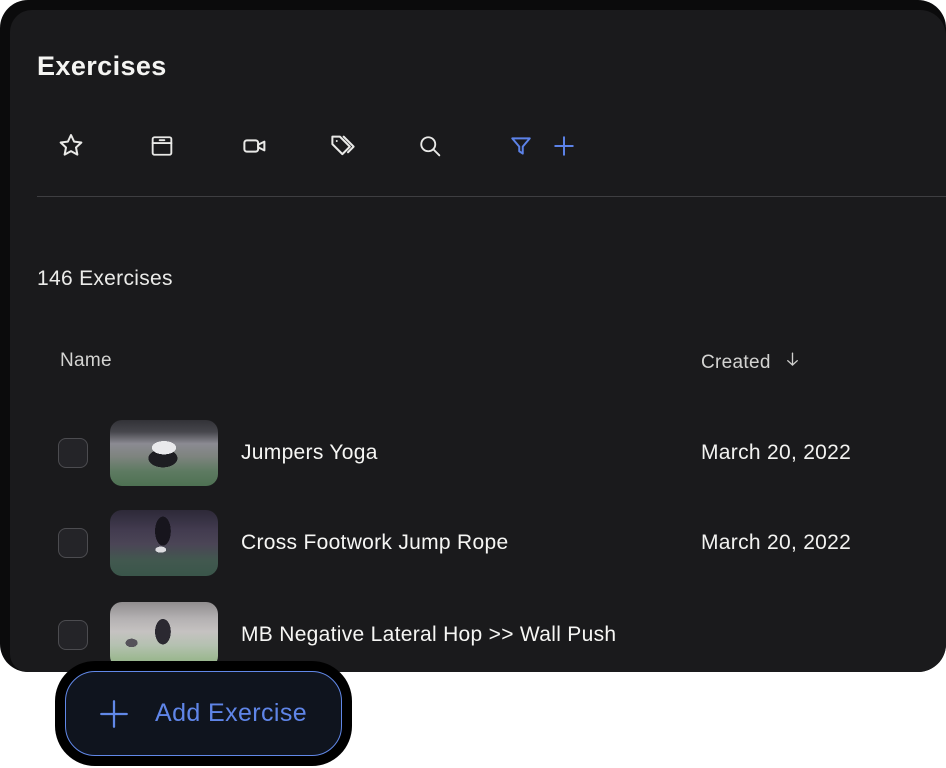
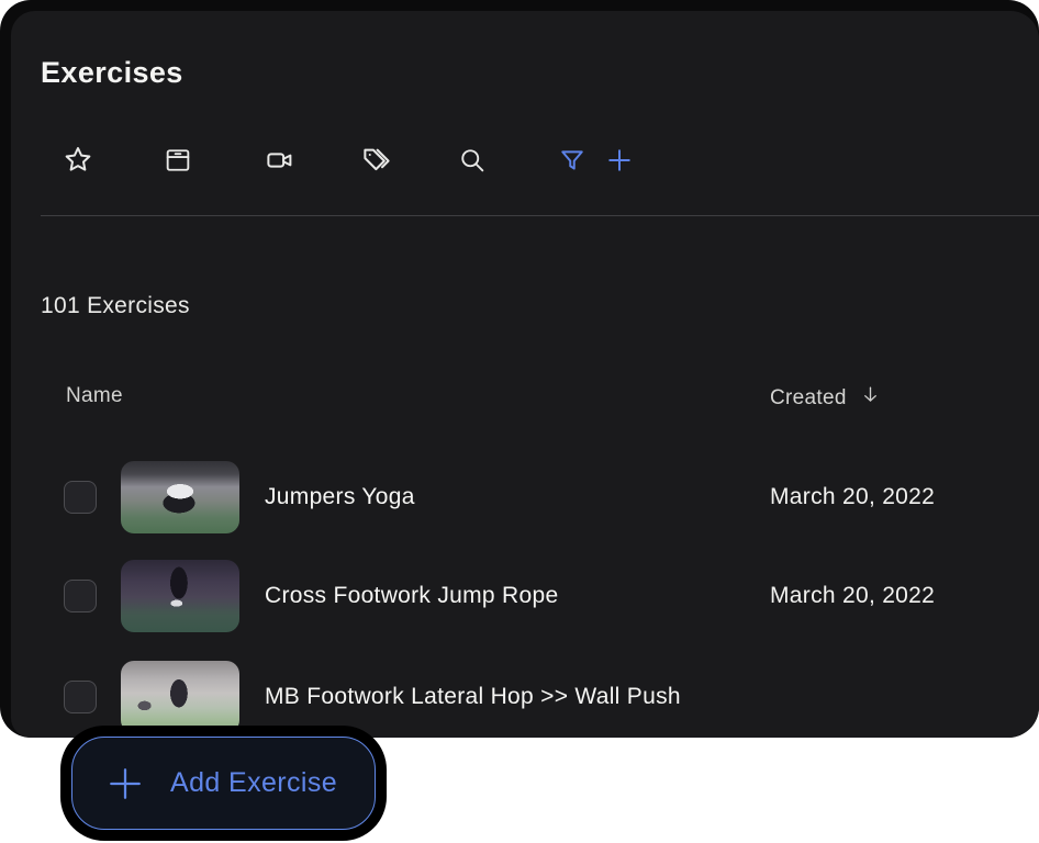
  Exercises
- 146 Exercises
+ 101 Exercises
  Name
  Created
  Jumpers Yoga
  March 20, 2022
  Cross Footwork Jump Rope
  March 20, 2022
- MB Negative Lateral Hop >> Wall Push
+ MB Footwork Lateral Hop >> Wall Push
  Add Exercise
